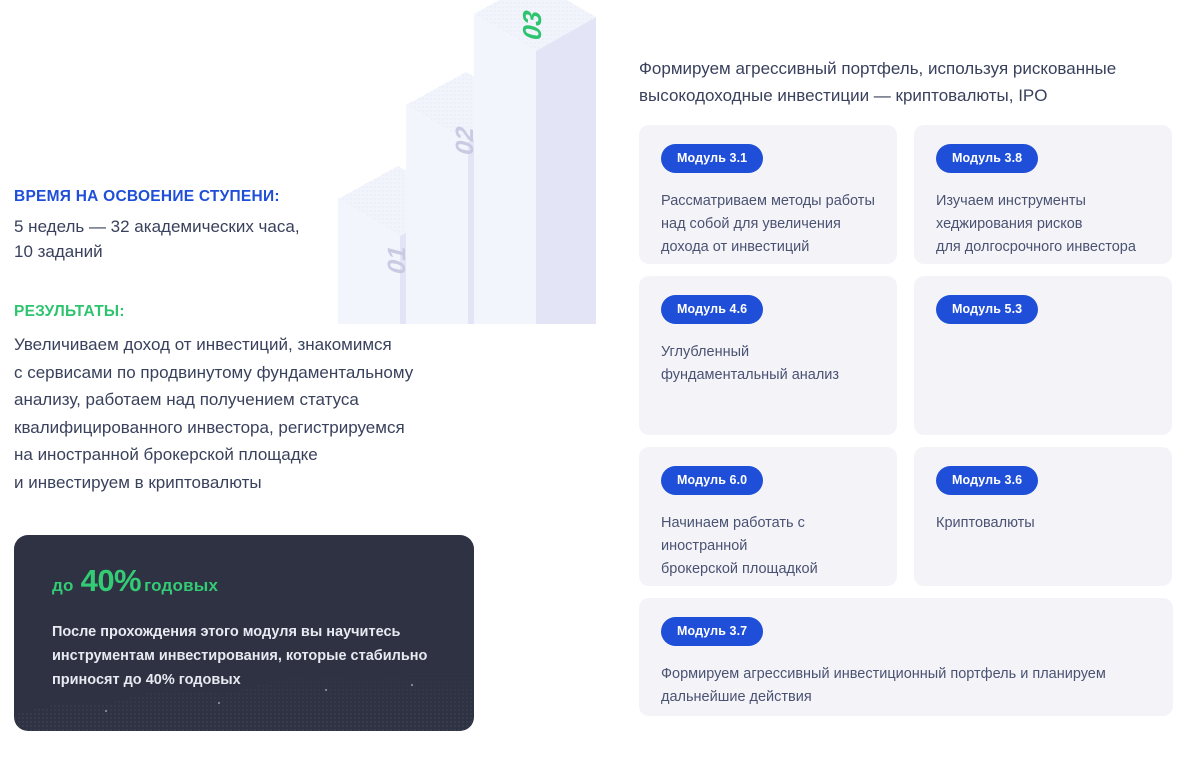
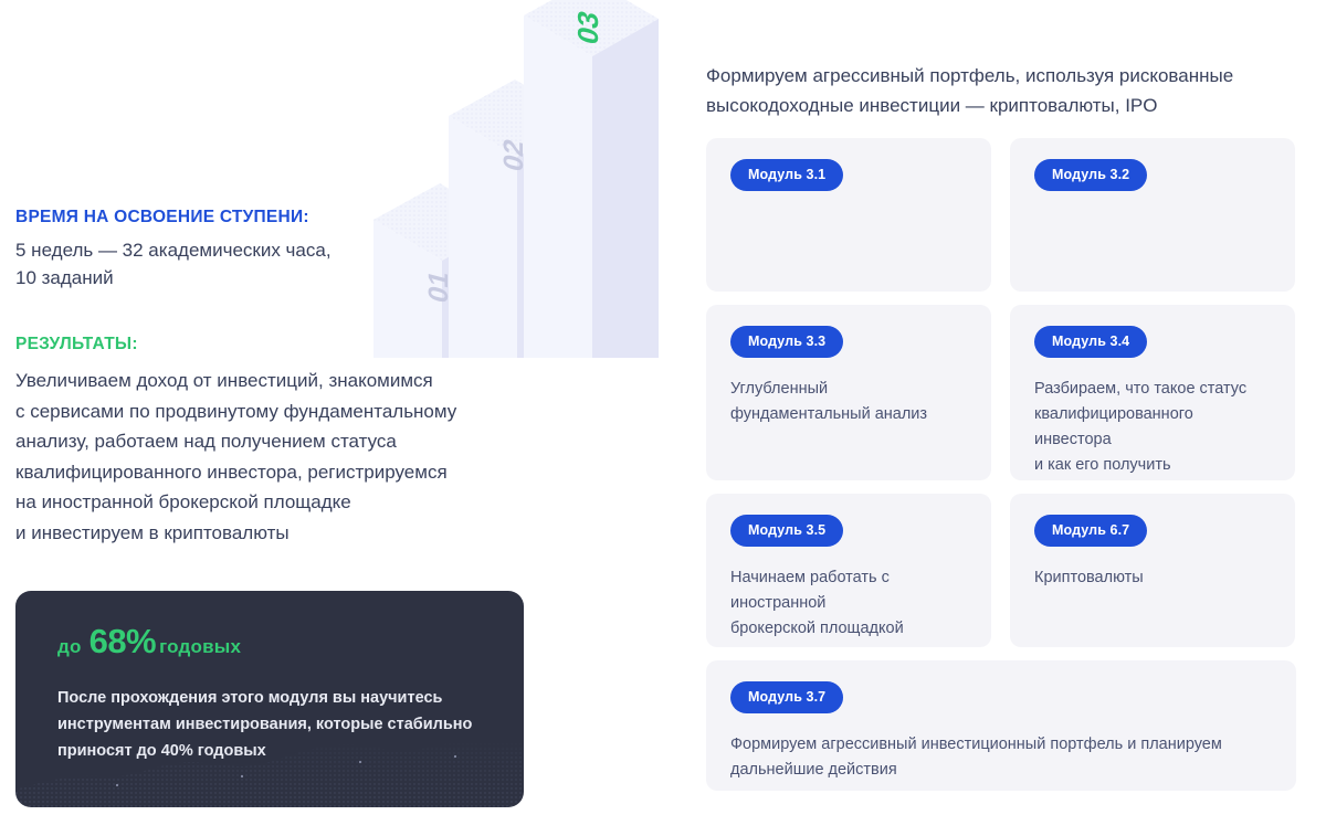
  ВРЕМЯ НА ОСВОЕНИЕ СТУПЕНИ:
  5 недель — 32 академических часа,
  10 заданий
  РЕЗУЛЬТАТЫ:
  Увеличиваем доход от инвестиций, знакомимся
  с сервисами по продвинутому фундаментальному
  анализу, работаем над получением статуса
  квалифицированного инвестора, регистрируемся
  на иностранной брокерской площадке
  и инвестируем в криптовалюты
  до
- 40%
+ 68%
  годовых
  После прохождения этого модуля вы научитесь
  инструментам инвестирования, которые стабильно
  приносят до 40% годовых
  Формируем агрессивный портфель, используя рискованные
  высокодоходные инвестиции — криптовалюты, IPO
  Модуль 3.1
- Рассматриваем методы работы
- над собой для увеличения
- дохода от инвестиций
- Модуль 3.8
+ Модуль 3.2
- Изучаем инструменты
- хеджирования рисков
- для долгосрочного инвестора
- Модуль 4.6
+ Модуль 3.3
  Углубленный
  фундаментальный анализ
- Модуль 5.3
+ Модуль 3.4
+ Разбираем, что такое статус
+ квалифицированного инвестора
+ и как его получить
- Модуль 6.0
+ Модуль 3.5
  Начинаем работать с иностранной
  брокерской площадкой
- Модуль 3.6
+ Модуль 6.7
  Криптовалюты
  Модуль 3.7
  Формируем агрессивный инвестиционный портфель и планируем
  дальнейшие действия
